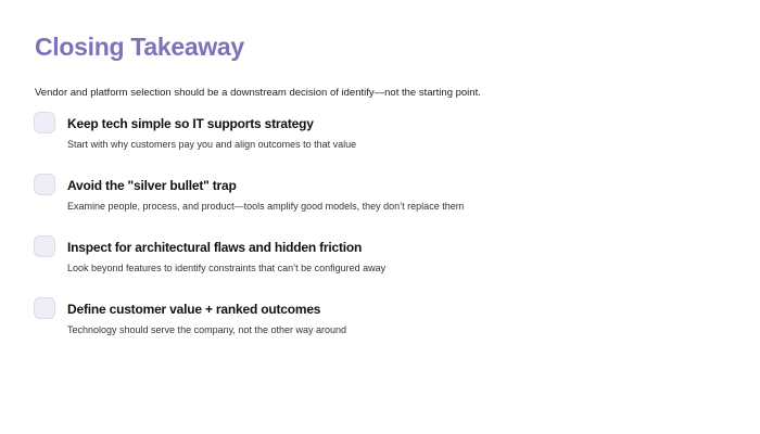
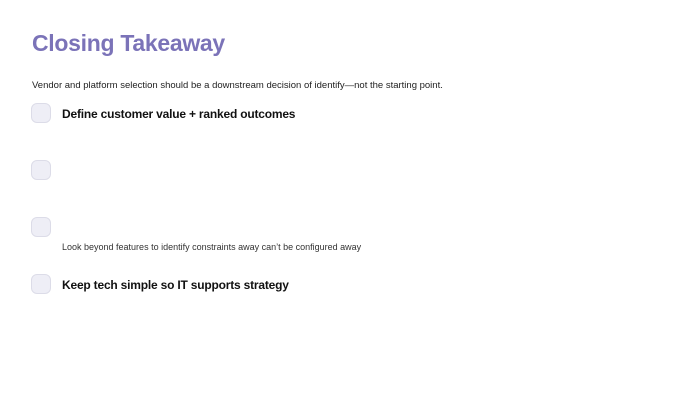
  Closing Takeaway
  Vendor and platform selection should be a downstream decision of identify—not the starting point.
- Keep tech simple so IT supports strategy
+ Define customer value + ranked outcomes
- Start with why customers pay you and align outcomes to that value
- Avoid the "silver bullet" trap
- Examine people, process, and product—tools amplify good models, they don’t replace them
- Inspect for architectural flaws and hidden friction
- Look beyond features to identify constraints that can’t be configured away
+ Look beyond features to identify constraints away can’t be configured away
- Define customer value + ranked outcomes
+ Keep tech simple so IT supports strategy
- Technology should serve the company, not the other way around
